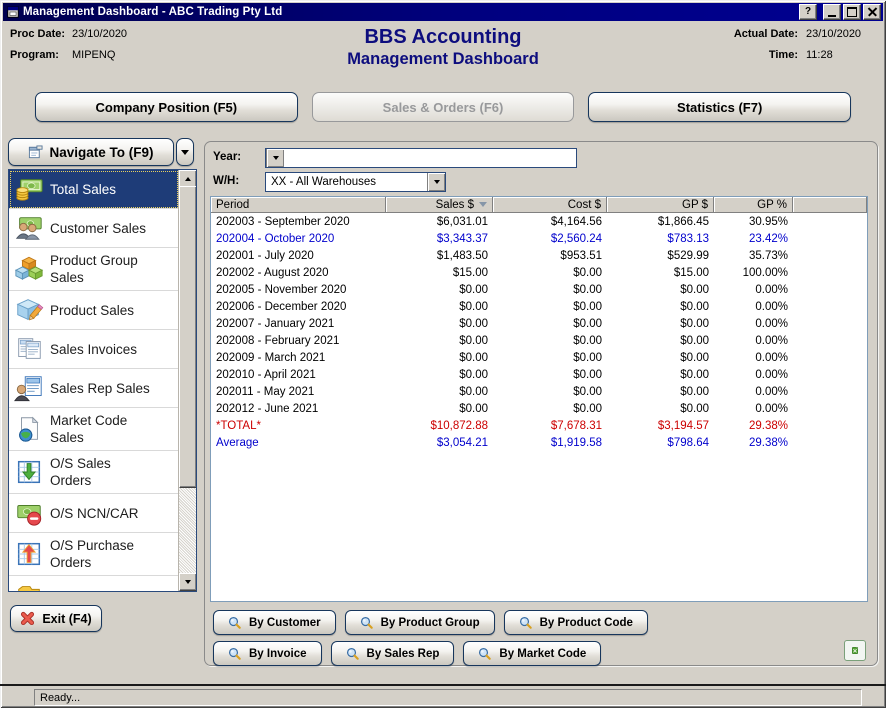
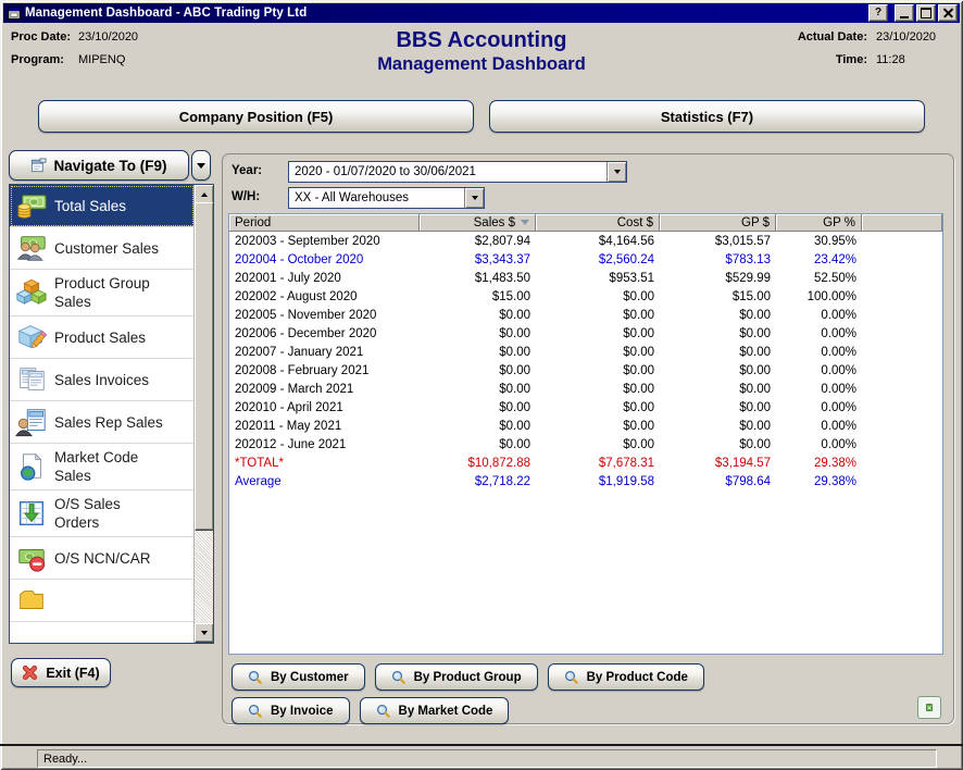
  Management Dashboard - ABC Trading Pty Ltd
  ?
  Proc Date:
  23/10/2020
  Program:
  MIPENQ
  BBS Accounting
  Management Dashboard
  Actual Date:
  23/10/2020
  Time:
  11:28
  Company Position (F5)
- Sales & Orders (F6)
  Statistics (F7)
  Navigate To (F9)
  Total Sales
  Customer Sales
  Product Group Sales
  Product Sales
  Sales Invoices
  Sales Rep Sales
  Market Code Sales
  O/S Sales Orders
  O/S NCN/CAR
- O/S Purchase Orders
  Exit (F4)
  Year:
+ 2020 - 01/07/2020 to 30/06/2021
  W/H:
  XX - All Warehouses
  Period
  Sales $
  Cost $
  GP $
  GP %
  202003 - September 2020
- $6,031.01
+ $2,807.94
  $4,164.56
- $1,866.45
+ $3,015.57
  30.95%
  202004 - October 2020
  $3,343.37
  $2,560.24
  $783.13
  23.42%
  202001 - July 2020
  $1,483.50
  $953.51
  $529.99
- 35.73%
+ 52.50%
  202002 - August 2020
  $15.00
  $0.00
  $15.00
  100.00%
  202005 - November 2020
  $0.00
  $0.00
  $0.00
  0.00%
  202006 - December 2020
  $0.00
  $0.00
  $0.00
  0.00%
  202007 - January 2021
  $0.00
  $0.00
  $0.00
  0.00%
  202008 - February 2021
  $0.00
  $0.00
  $0.00
  0.00%
  202009 - March 2021
  $0.00
  $0.00
  $0.00
  0.00%
  202010 - April 2021
  $0.00
  $0.00
  $0.00
  0.00%
  202011 - May 2021
  $0.00
  $0.00
  $0.00
  0.00%
  202012 - June 2021
  $0.00
  $0.00
  $0.00
  0.00%
  *TOTAL*
  $10,872.88
  $7,678.31
  $3,194.57
  29.38%
  Average
- $3,054.21
+ $2,718.22
  $1,919.58
  $798.64
  29.38%
  By Customer
  By Product Group
  By Product Code
  By Invoice
- By Sales Rep
  By Market Code
  Ready...
